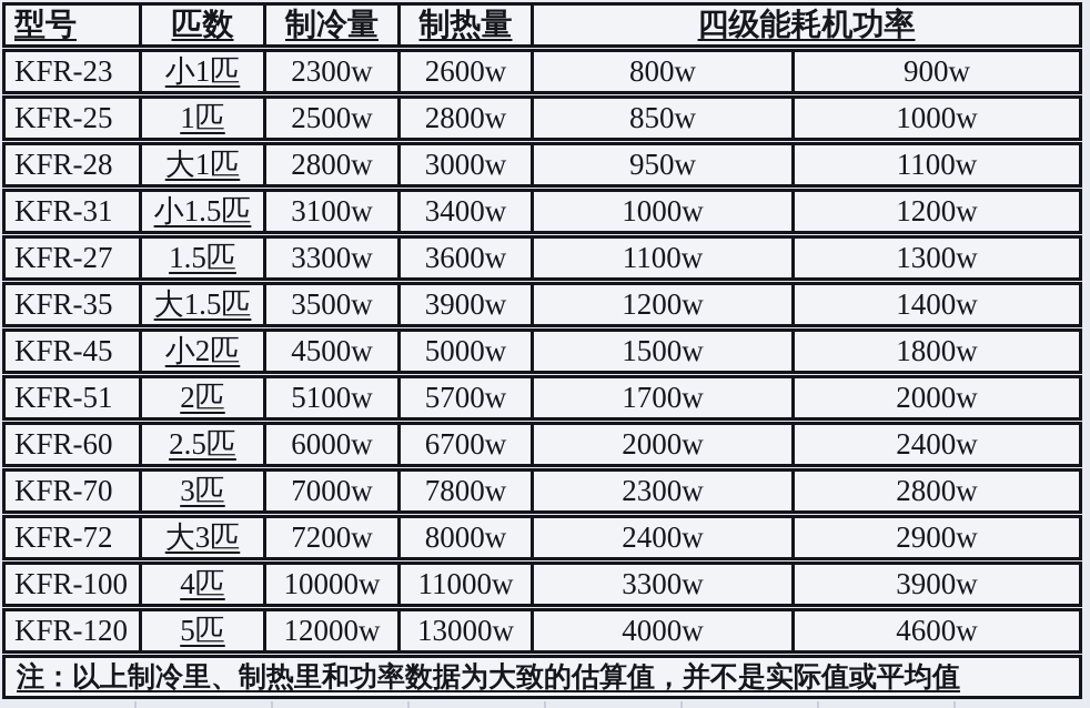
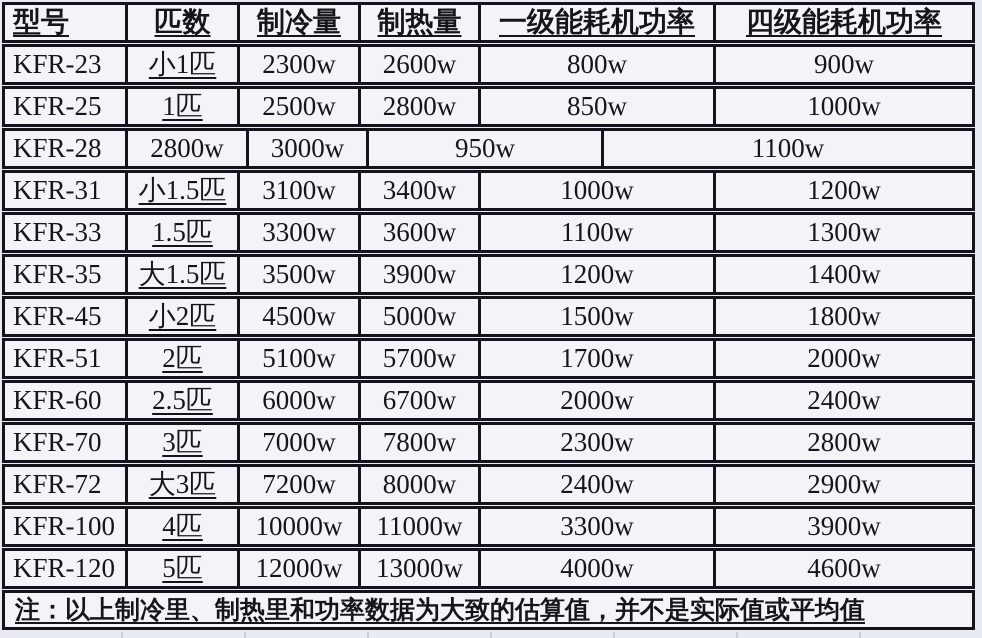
  型号
  匹数
  制冷量
  制热量
+ 一级能耗机功率
  四级能耗机功率
  KFR-23
  小1匹
  2300w
  2600w
  800w
  900w
  KFR-25
  1匹
  2500w
  2800w
  850w
  1000w
  KFR-28
- 大1匹
  2800w
  3000w
  950w
  1100w
  KFR-31
  小1.5匹
  3100w
  3400w
  1000w
  1200w
- KFR-27
+ KFR-33
  1.5匹
  3300w
  3600w
  1100w
  1300w
  KFR-35
  大1.5匹
  3500w
  3900w
  1200w
  1400w
  KFR-45
  小2匹
  4500w
  5000w
  1500w
  1800w
  KFR-51
  2匹
  5100w
  5700w
  1700w
  2000w
  KFR-60
  2.5匹
  6000w
  6700w
  2000w
  2400w
  KFR-70
  3匹
  7000w
  7800w
  2300w
  2800w
  KFR-72
  大3匹
  7200w
  8000w
  2400w
  2900w
  KFR-100
  4匹
  10000w
  11000w
  3300w
  3900w
  KFR-120
  5匹
  12000w
  13000w
  4000w
  4600w
  注：以上制冷里、制热里和功率数据为大致的估算值，并不是实际值或平均值
